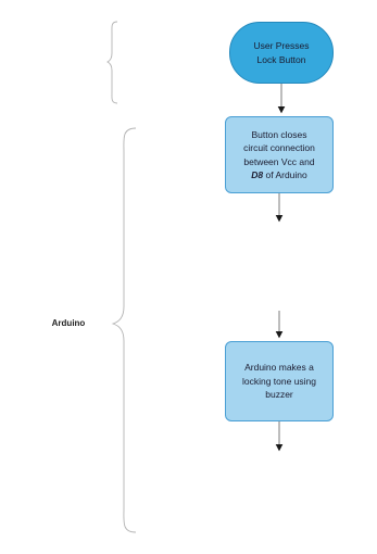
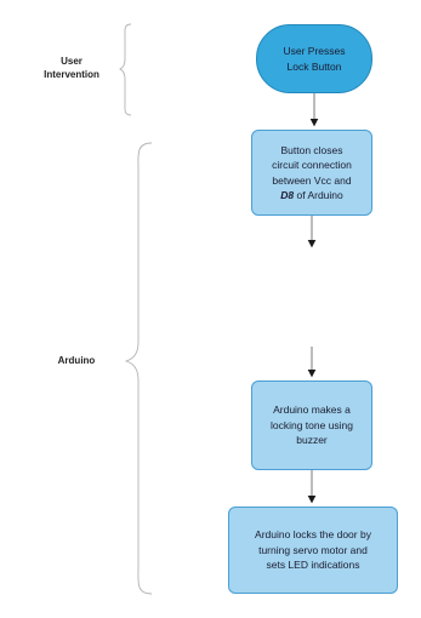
  User Presses
  Lock Button
  Button closes
  circuit connection
  between Vcc and
  D8 of Arduino
  Arduino makes a
  locking tone using
  buzzer
+ Arduino locks the door by
+ turning servo motor and
+ sets LED indications
+ User
+ Intervention
  Arduino
